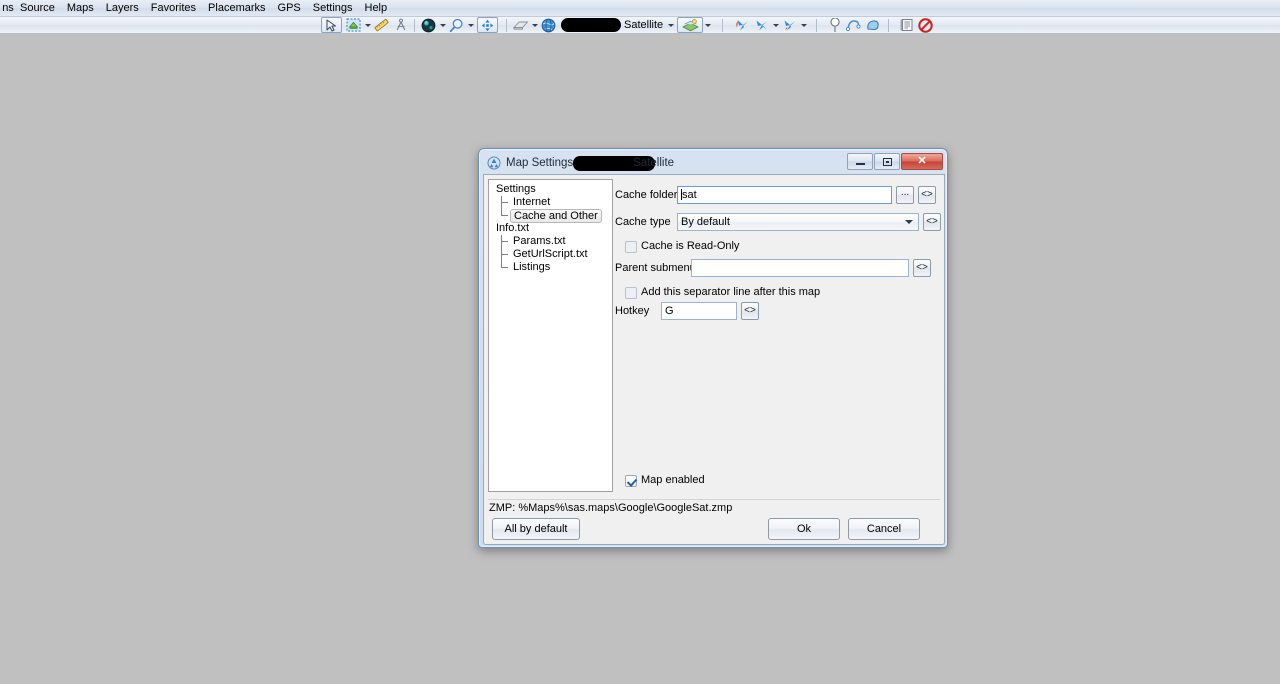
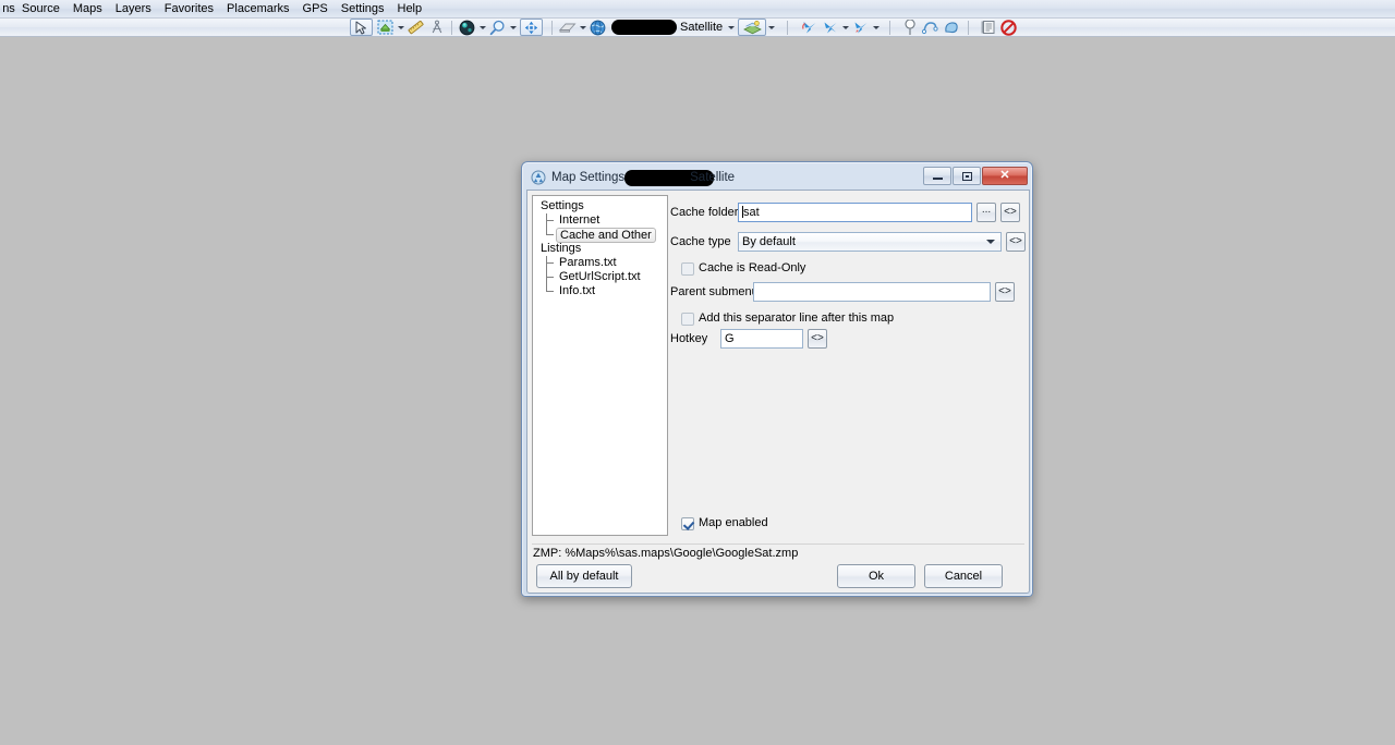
  Source
  Maps
  Layers
  Favorites
  Placemarks
  GPS
  Settings
  Help
  Satellite
  Map Settings
  Satellite
  ✕
  Settings
  Internet
  Cache and Other
- Info.txt
+ Listings
  Params.txt
  GetUrlScript.txt
- Listings
+ Info.txt
  Cache folder
  sat
  ...
  <>
  Cache type
  By default
  <>
  Cache is Read-Only
  Parent submen
  <>
  Add this separator line after this map
  Hotkey
  G
  <>
  Map enabled
  ZMP: %Maps%\sas.maps\Google\GoogleSat.zmp
  All by default
  Ok
  Cancel
